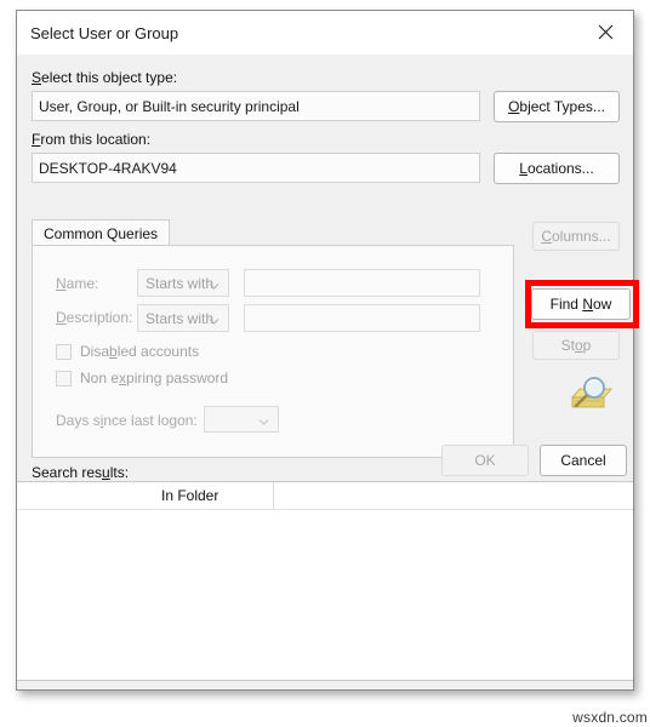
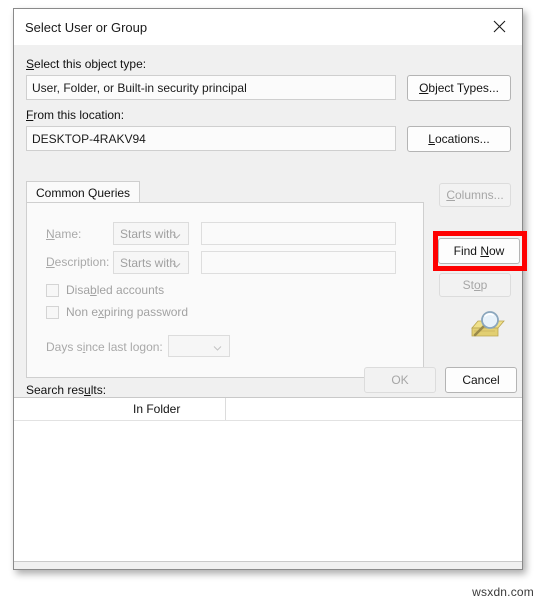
  wsxdn.com
  Select User or Group
  Select this object type:
- User, Group, or Built-in security principal
+ User, Folder, or Built-in security principal
  Object Types...
  From this location:
  DESKTOP-4RAKV94
  Locations...
  Common Queries
  Name:
  Starts with
  Description:
  Starts with
  Disabled accounts
  Non expiring password
  Days since last logon:
  Columns...
  Find Now
  Stop
  Search results:
  OK
  Cancel
  In Folder
